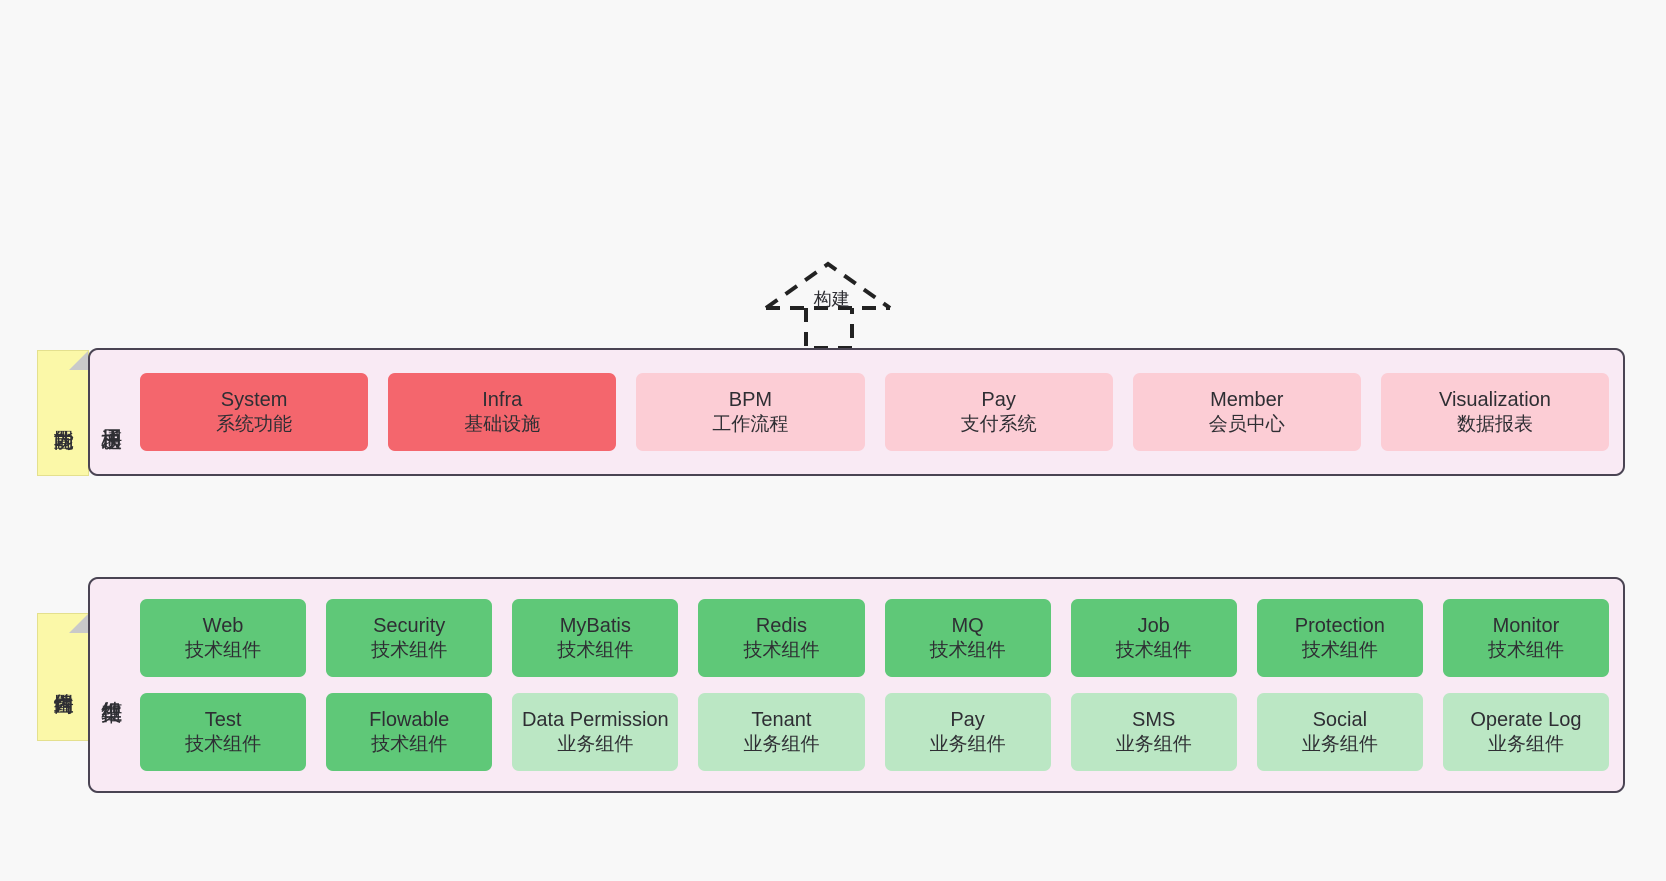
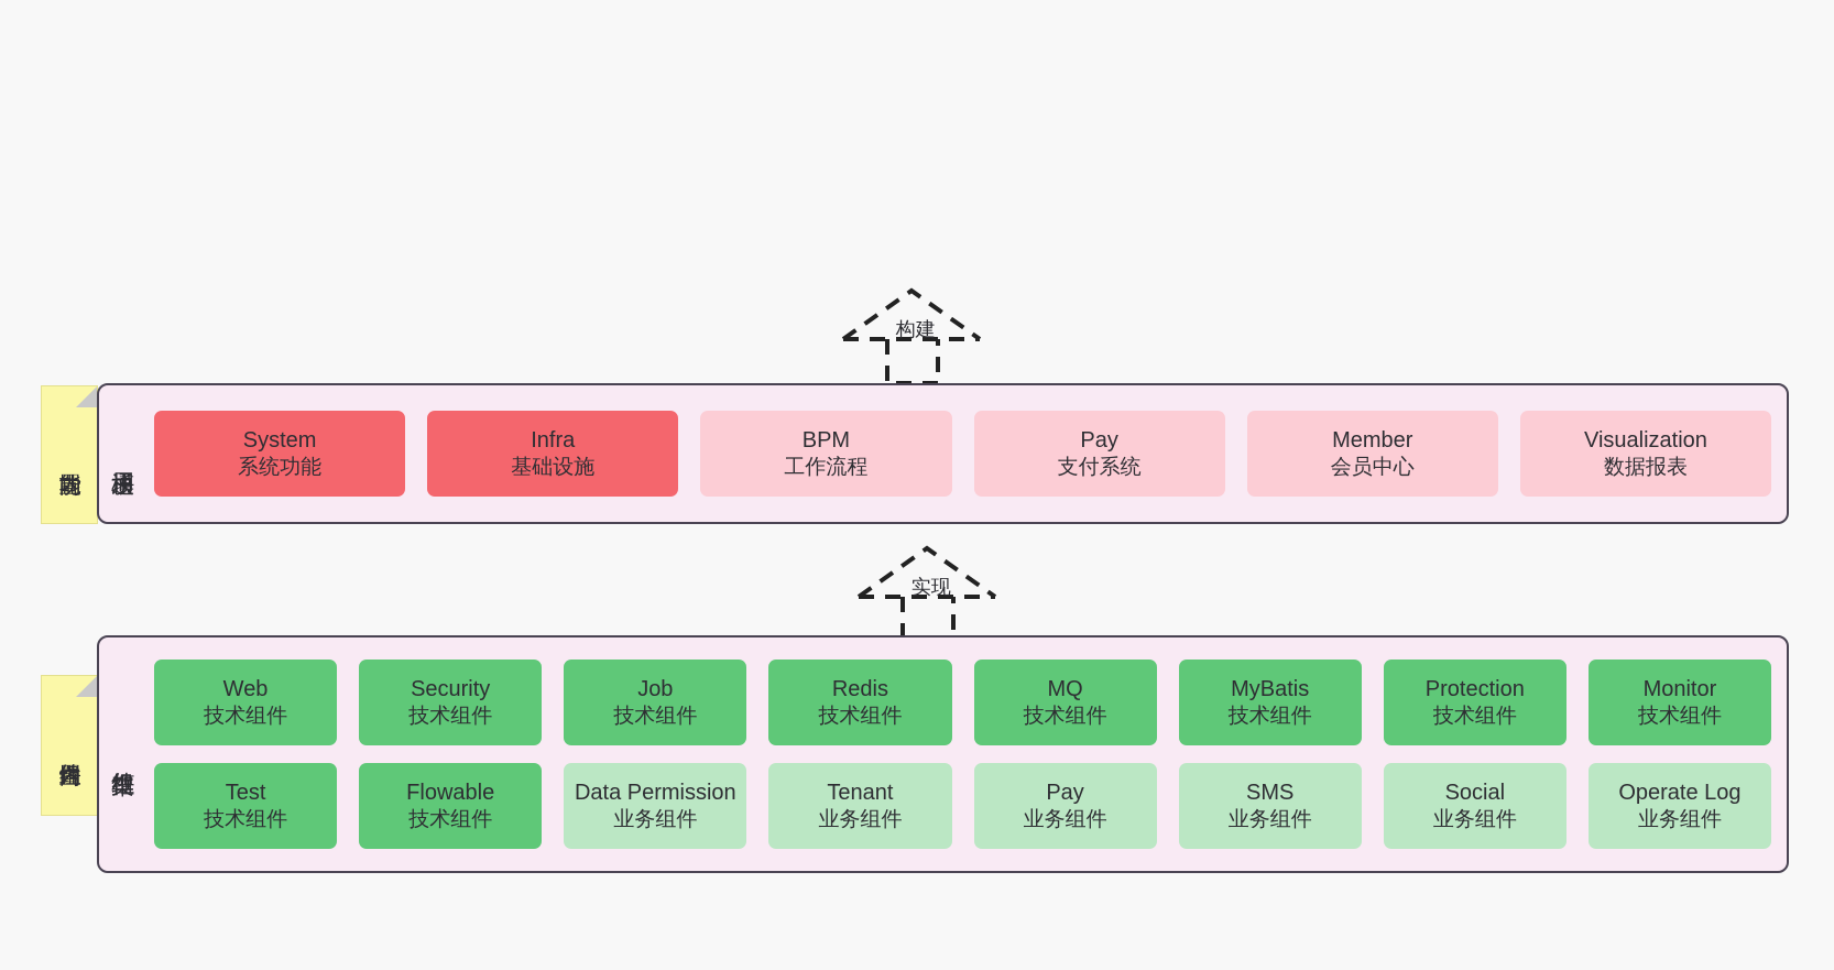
  构建
  System
  系统功能
  Infra
  基础设施
  BPM
  工作流程
  Pay
  支付系统
  Member
  会员中心
  Visualization
  数据报表
+ 实现
  Web
  技术组件
  Security
  技术组件
- MyBatis
+ Job
  技术组件
  Redis
  技术组件
  MQ
  技术组件
- Job
+ MyBatis
  技术组件
  Protection
  技术组件
  Monitor
  技术组件
  Test
  技术组件
  Flowable
  技术组件
  Data Permission
  业务组件
  Tenant
  业务组件
  Pay
  业务组件
  SMS
  业务组件
  Social
  业务组件
  Operate Log
  业务组件
